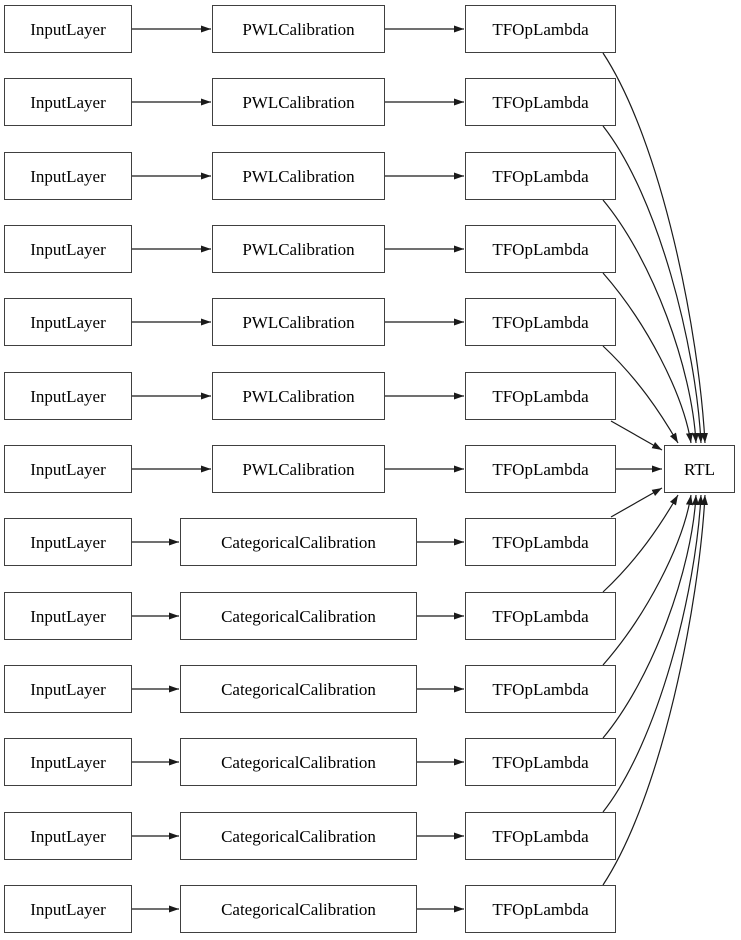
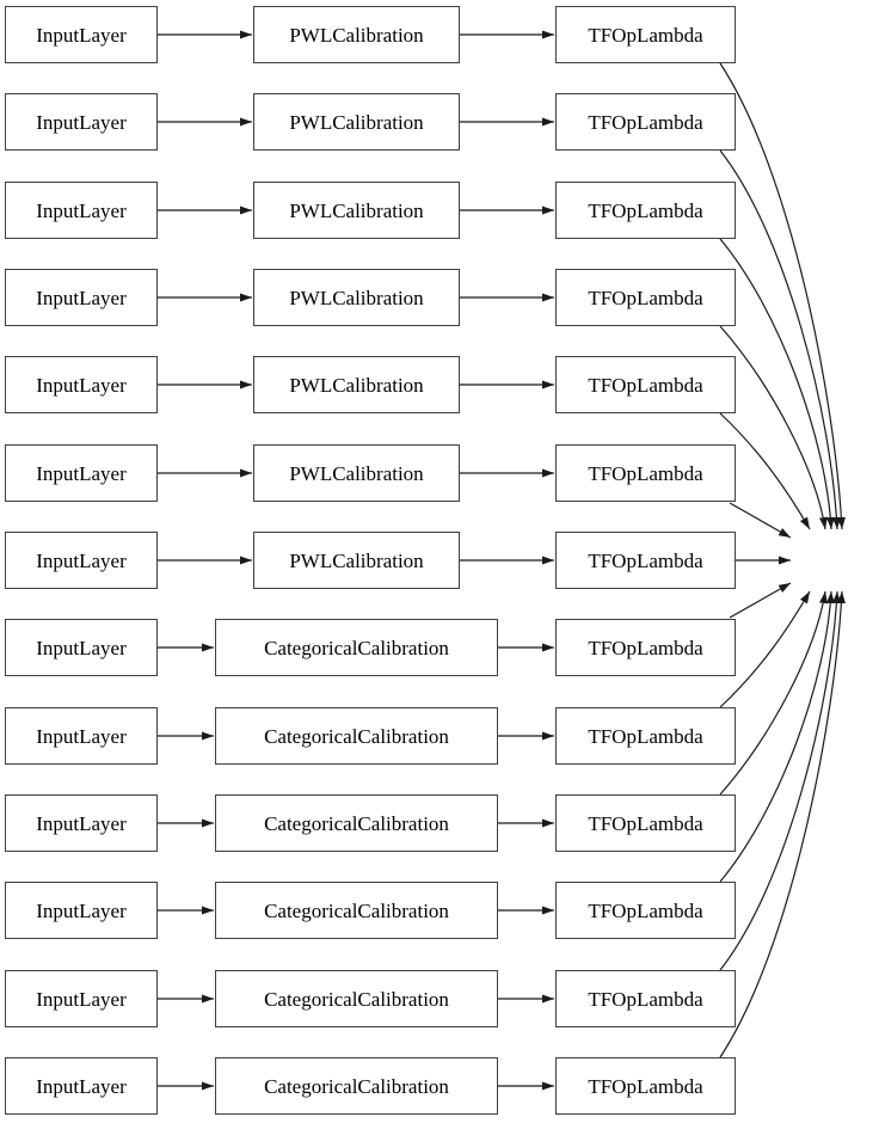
  InputLayer
  PWLCalibration
  TFOpLambda
  InputLayer
  PWLCalibration
  TFOpLambda
  InputLayer
  PWLCalibration
  TFOpLambda
  InputLayer
  PWLCalibration
  TFOpLambda
  InputLayer
  PWLCalibration
  TFOpLambda
  InputLayer
  PWLCalibration
  TFOpLambda
  InputLayer
  PWLCalibration
  TFOpLambda
  InputLayer
  CategoricalCalibration
  TFOpLambda
  InputLayer
  CategoricalCalibration
  TFOpLambda
  InputLayer
  CategoricalCalibration
  TFOpLambda
  InputLayer
  CategoricalCalibration
  TFOpLambda
  InputLayer
  CategoricalCalibration
  TFOpLambda
  InputLayer
  CategoricalCalibration
  TFOpLambda
- RTL
